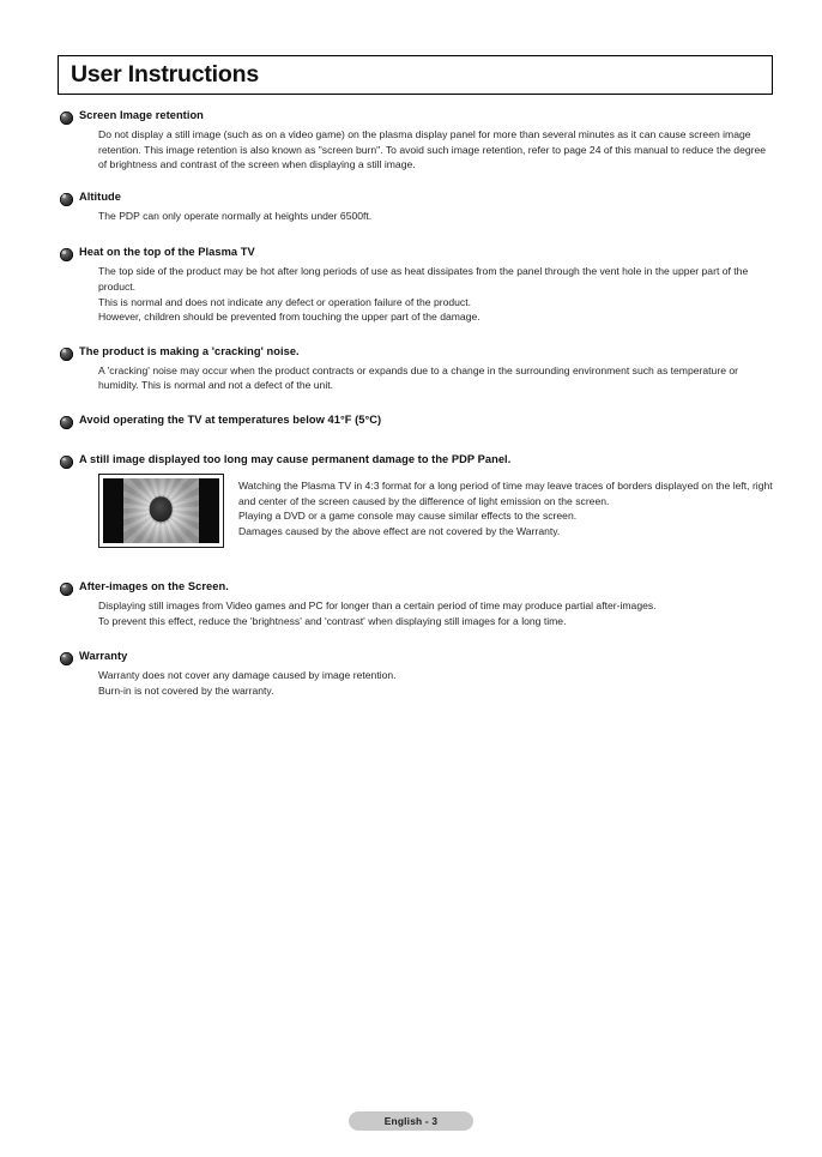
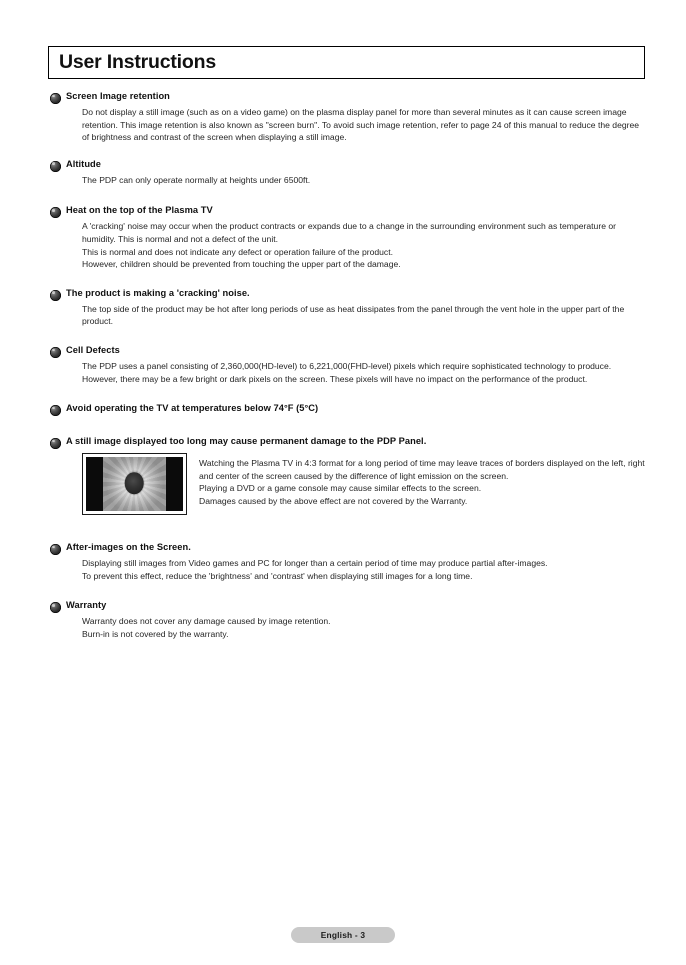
  User Instructions
  Screen Image retention
  Do not display a still image (such as on a video game) on the plasma display panel for more than several minutes as it can cause screen image retention. This image retention is also known as "screen burn". To avoid such image retention, refer to page 24 of this manual to reduce the degree of brightness and contrast of the screen when displaying a still image.
  Altitude
  The PDP can only operate normally at heights under 6500ft.
  Heat on the top of the Plasma TV
- The top side of the product may be hot after long periods of use as heat dissipates from the panel through the vent hole in the upper part of the product.
+ A 'cracking' noise may occur when the product contracts or expands due to a change in the surrounding environment such as temperature or humidity. This is normal and not a defect of the unit.
  This is normal and does not indicate any defect or operation failure of the product.
  However, children should be prevented from touching the upper part of the damage.
  The product is making a 'cracking' noise.
- A 'cracking' noise may occur when the product contracts or expands due to a change in the surrounding environment such as temperature or humidity. This is normal and not a defect of the unit.
+ The top side of the product may be hot after long periods of use as heat dissipates from the panel through the vent hole in the upper part of the product.
+ Cell Defects
+ The PDP uses a panel consisting of 2,360,000(HD-level) to 6,221,000(FHD-level) pixels which require sophisticated technology to produce. However, there may be a few bright or dark pixels on the screen. These pixels will have no impact on the performance of the product.
- Avoid operating the TV at temperatures below 41°F (5°C)
+ Avoid operating the TV at temperatures below 74°F (5°C)
  A still image displayed too long may cause permanent damage to the PDP Panel.
  Watching the Plasma TV in 4:3 format for a long period of time may leave traces of borders displayed on the left, right and center of the screen caused by the difference of light emission on the screen.
  Playing a DVD or a game console may cause similar effects to the screen.
  Damages caused by the above effect are not covered by the Warranty.
  After-images on the Screen.
  Displaying still images from Video games and PC for longer than a certain period of time may produce partial after-images.
  To prevent this effect, reduce the 'brightness' and 'contrast' when displaying still images for a long time.
  Warranty
  Warranty does not cover any damage caused by image retention.
  Burn-in is not covered by the warranty.
  English - 3
